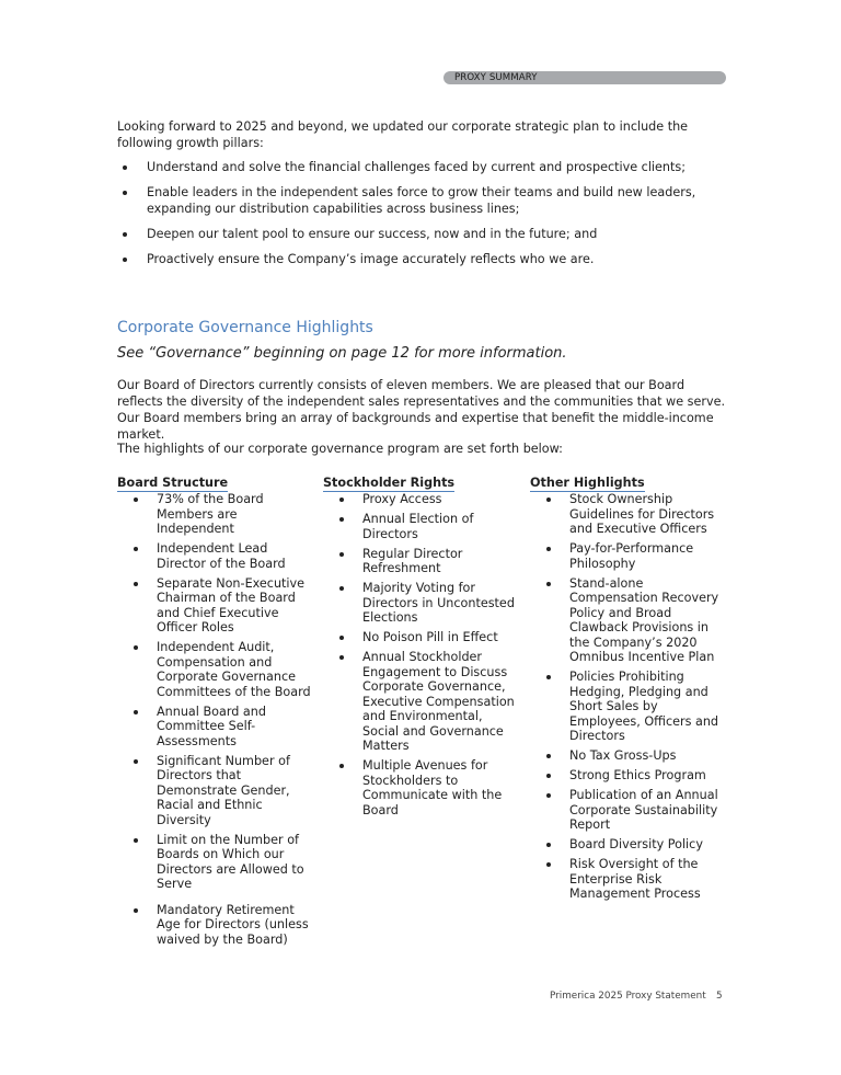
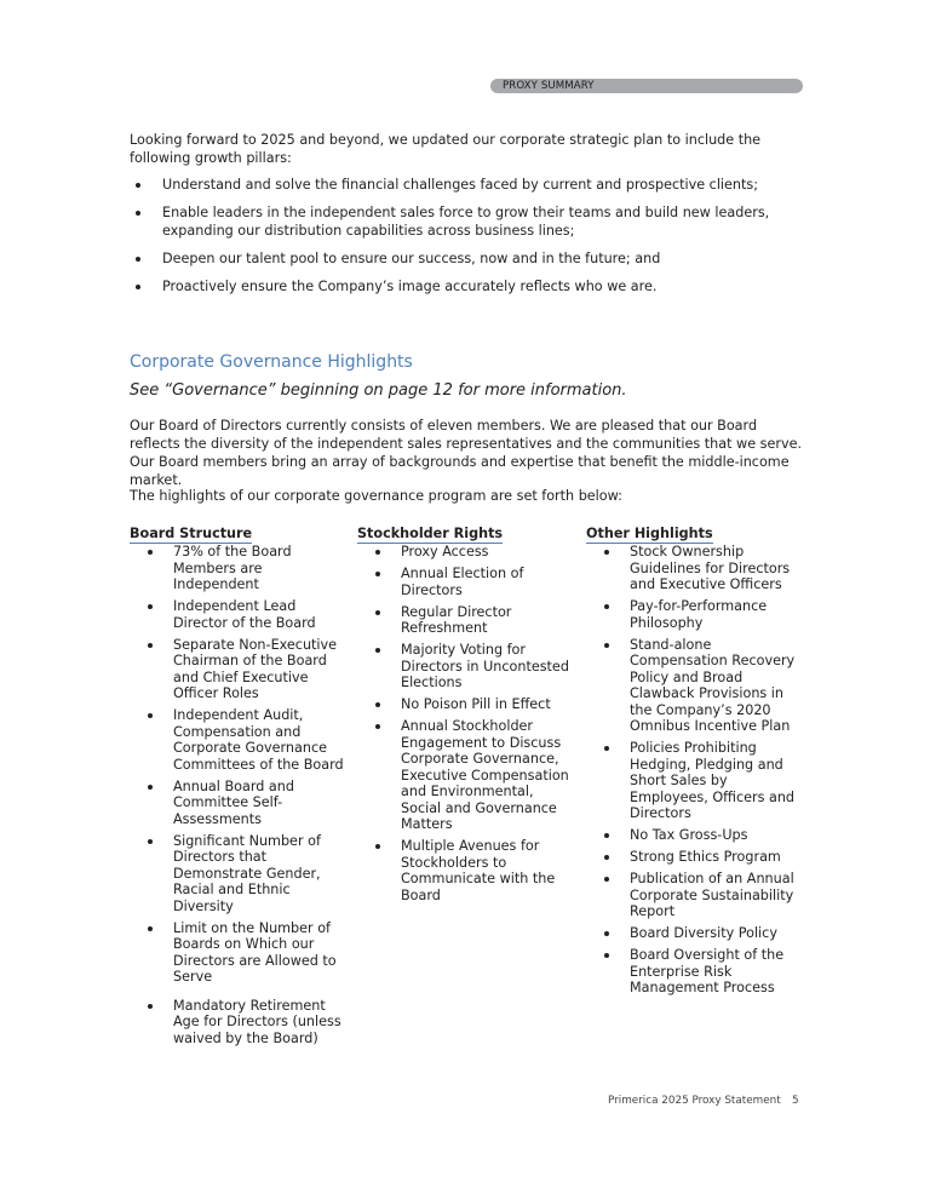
  PROXY SUMMARY
  Looking forward to 2025 and beyond, we updated our corporate strategic plan to include the following growth pillars:
  Understand and solve the financial challenges faced by current and prospective clients;
  Enable leaders in the independent sales force to grow their teams and build new leaders, expanding our distribution capabilities across business lines;
  Deepen our talent pool to ensure our success, now and in the future; and
  Proactively ensure the Company’s image accurately reflects who we are.
  Corporate Governance Highlights
  See “Governance” beginning on page 12 for more information.
  Our Board of Directors currently consists of eleven members. We are pleased that our Board reflects the diversity of the independent sales representatives and the communities that we serve. Our Board members bring an array of backgrounds and expertise that benefit the middle-income market.
  The highlights of our corporate governance program are set forth below:
  Board Structure
  73% of the Board Members are Independent
  Independent Lead Director of the Board
  Separate Non-Executive Chairman of the Board and Chief Executive Officer Roles
  Independent Audit, Compensation and Corporate Governance Committees of the Board
  Annual Board and Committee Self-Assessments
  Significant Number of Directors that Demonstrate Gender, Racial and Ethnic Diversity
  Limit on the Number of Boards on Which our Directors are Allowed to Serve
  Mandatory Retirement Age for Directors (unless waived by the Board)
  Stockholder Rights
  Proxy Access
  Annual Election of Directors
  Regular Director Refreshment
  Majority Voting for Directors in Uncontested Elections
  No Poison Pill in Effect
  Annual Stockholder Engagement to Discuss Corporate Governance, Executive Compensation and Environmental, Social and Governance Matters
  Multiple Avenues for Stockholders to Communicate with the Board
  Other Highlights
  Stock Ownership Guidelines for Directors and Executive Officers
  Pay-for-Performance Philosophy
  Stand-alone Compensation Recovery Policy and Broad Clawback Provisions in the Company’s 2020 Omnibus Incentive Plan
  Policies Prohibiting Hedging, Pledging and Short Sales by Employees, Officers and Directors
  No Tax Gross-Ups
  Strong Ethics Program
  Publication of an Annual Corporate Sustainability Report
  Board Diversity Policy
- Risk Oversight of the Enterprise Risk Management Process
+ Board Oversight of the Enterprise Risk Management Process
  Primerica 2025 Proxy Statement
  5
